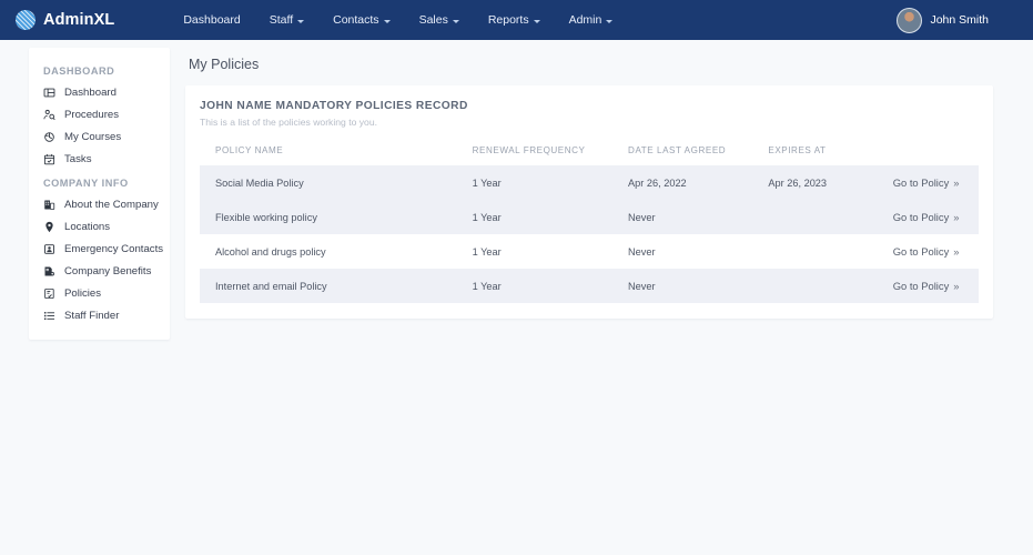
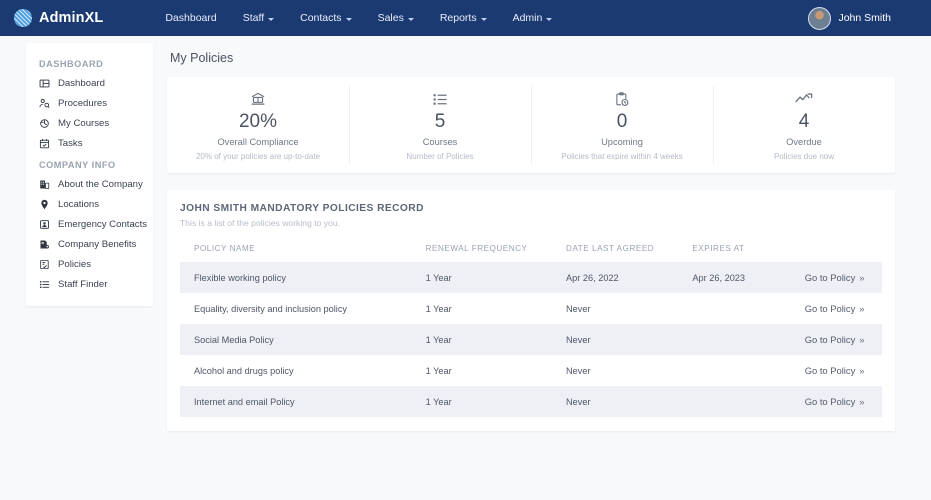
  AdminXL
  Dashboard
  Staff
  Contacts
  Sales
  Reports
  Admin
  John Smith
  DASHBOARD
  Dashboard
  Procedures
  My Courses
  Tasks
  COMPANY INFO
  About the Company
  Locations
  Emergency Contacts
  Company Benefits
  Policies
  Staff Finder
  My Policies
+ 20%
+ Overall Compliance
+ 20% of your policies are up-to-date
+ 5
+ Courses
+ Number of Policies
+ 0
+ Upcoming
+ Policies that expire within 4 weeks
+ 4
+ Overdue
+ Policies due now
- JOHN NAME MANDATORY POLICIES RECORD
+ JOHN SMITH MANDATORY POLICIES RECORD
  This is a list of the policies working to you.
  POLICY NAME	RENEWAL FREQUENCY	DATE LAST AGREED	EXPIRES AT
- Social Media Policy	1 Year	Apr 26, 2022	Apr 26, 2023	Go to Policy »
+ Flexible working policy	1 Year	Apr 26, 2022	Apr 26, 2023	Go to Policy »
+ Equality, diversity and inclusion policy	1 Year	Never		Go to Policy »
- Flexible working policy	1 Year	Never		Go to Policy »
+ Social Media Policy	1 Year	Never		Go to Policy »
  Alcohol and drugs policy	1 Year	Never		Go to Policy »
  Internet and email Policy	1 Year	Never		Go to Policy »
